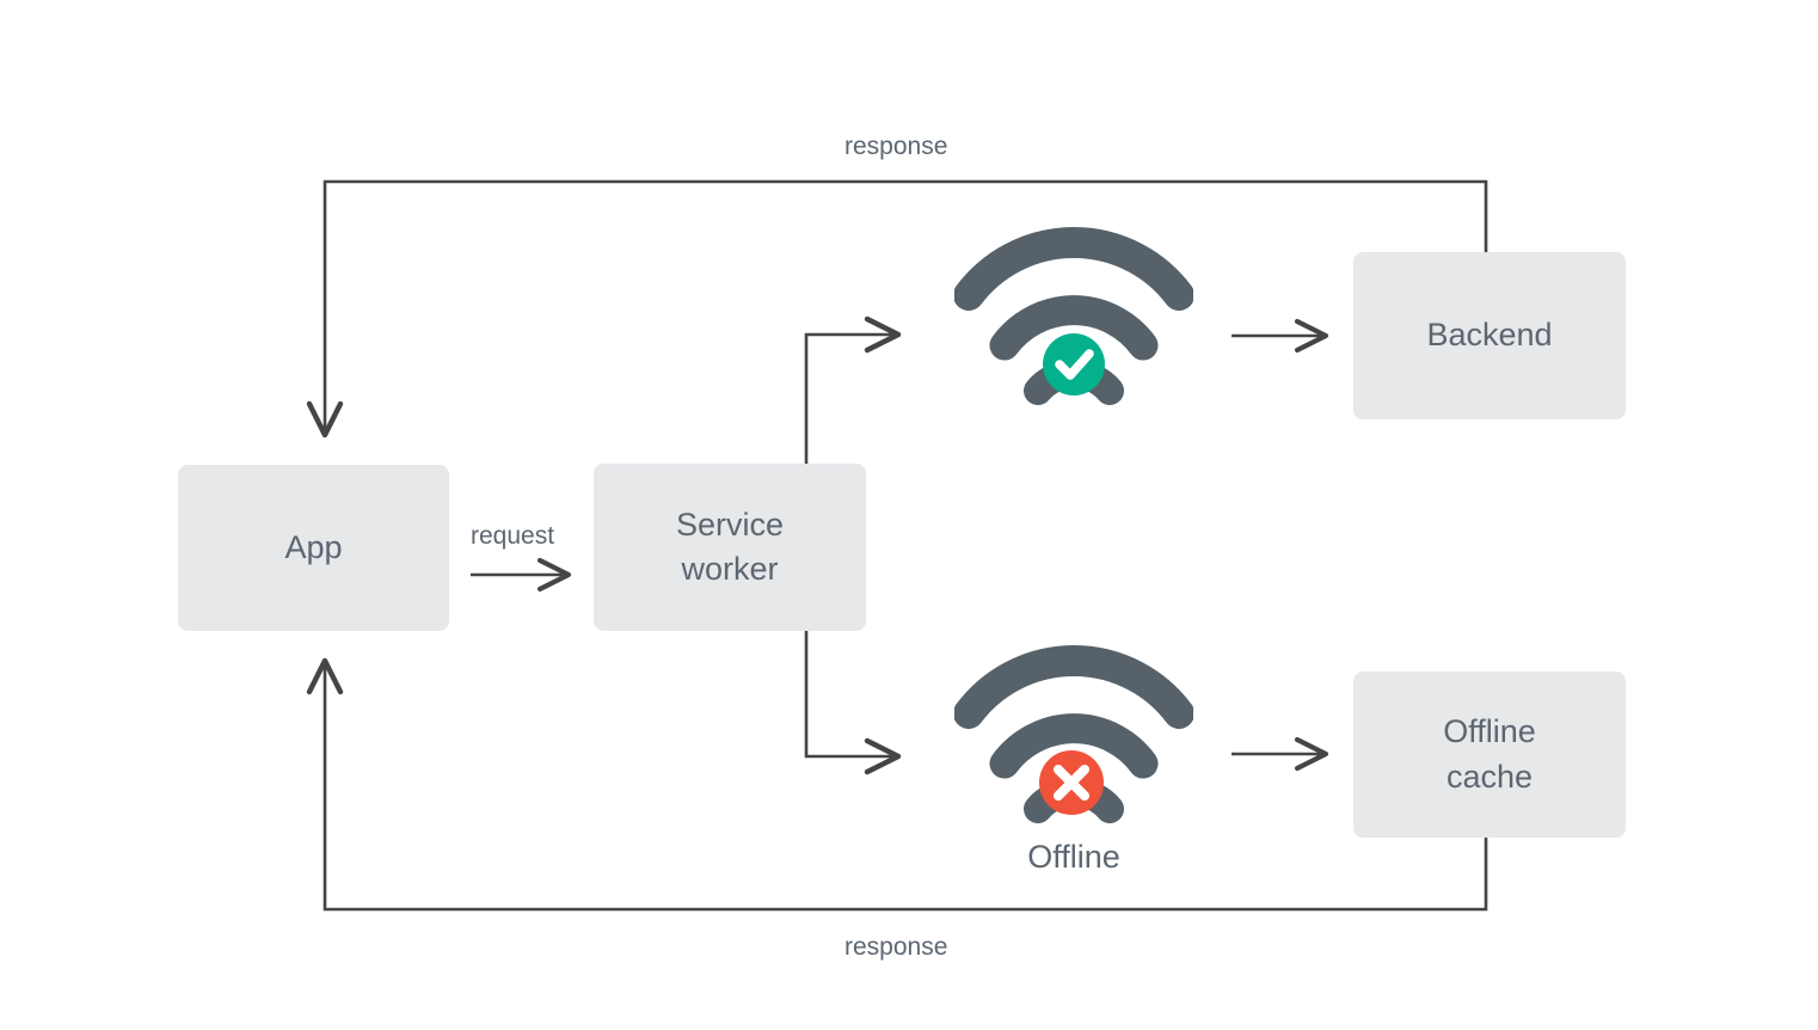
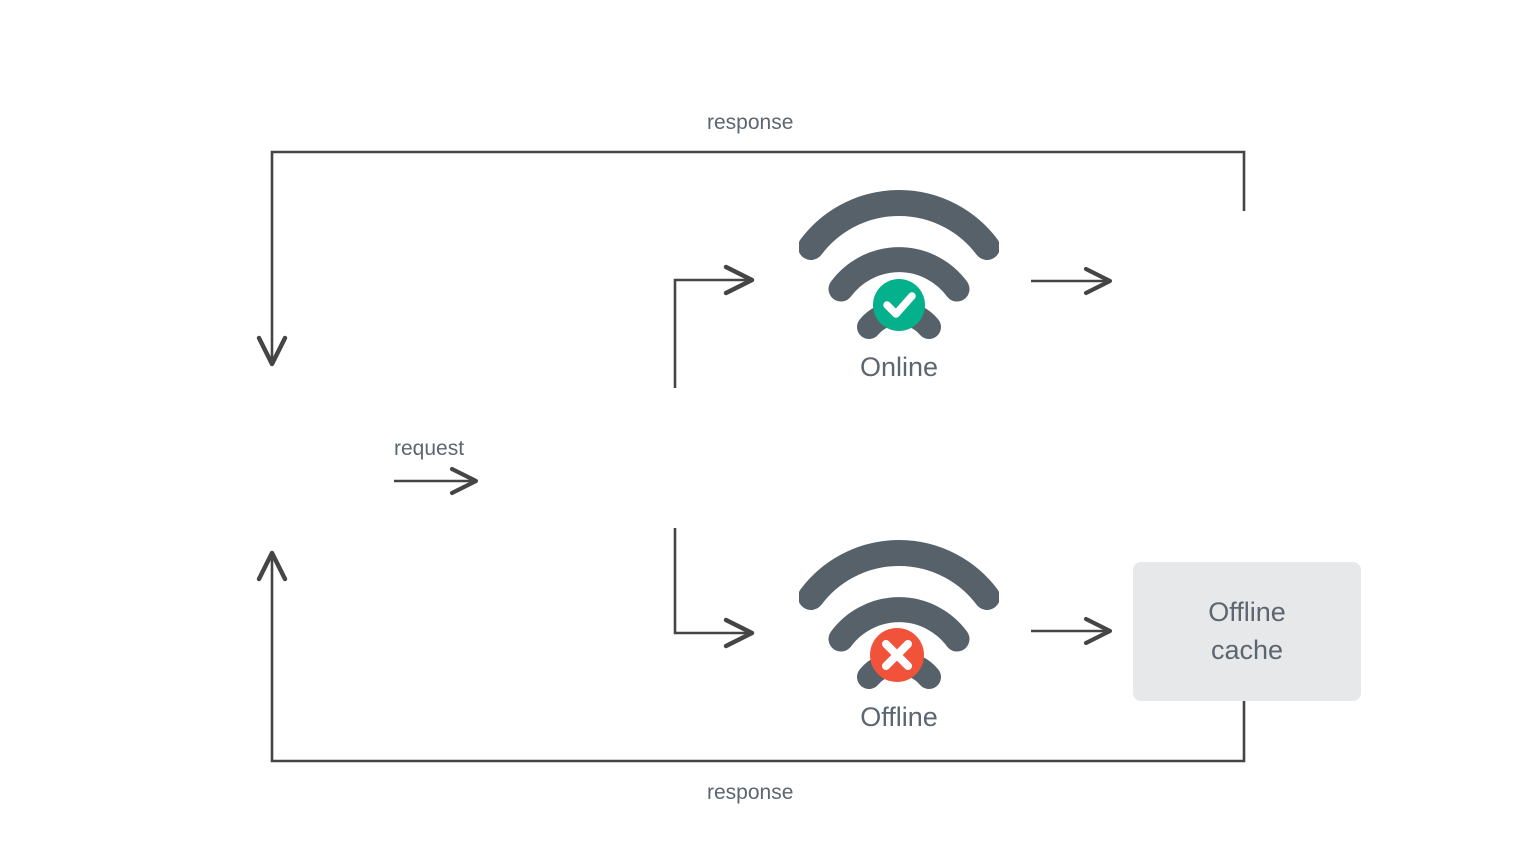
- App
- Service
- worker
- Backend
  Offline
  cache
  response
  response
  request
+ Online
  Offline
